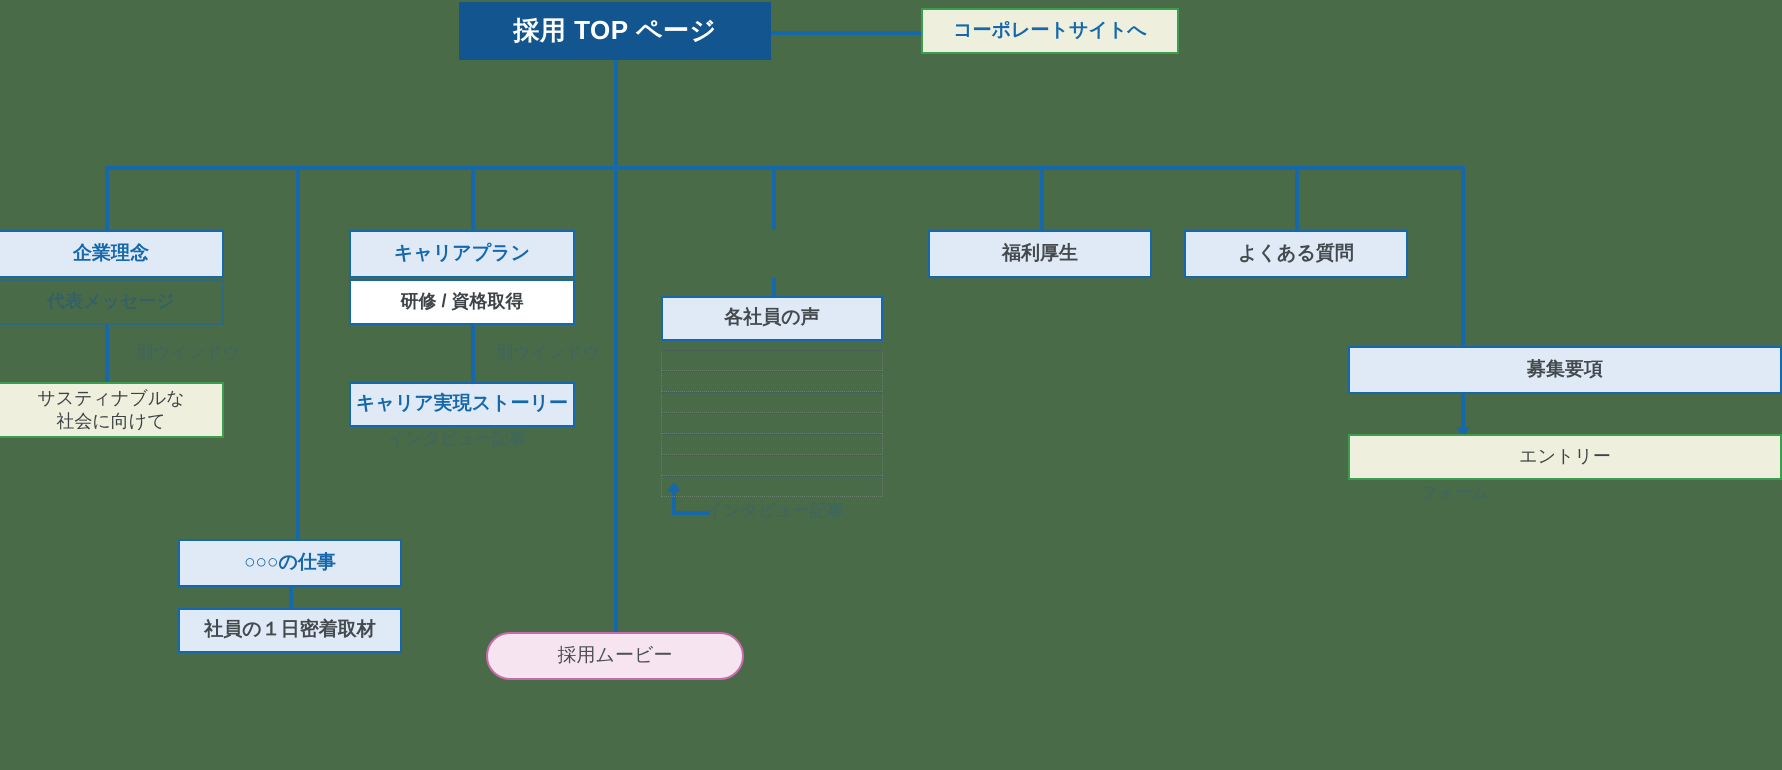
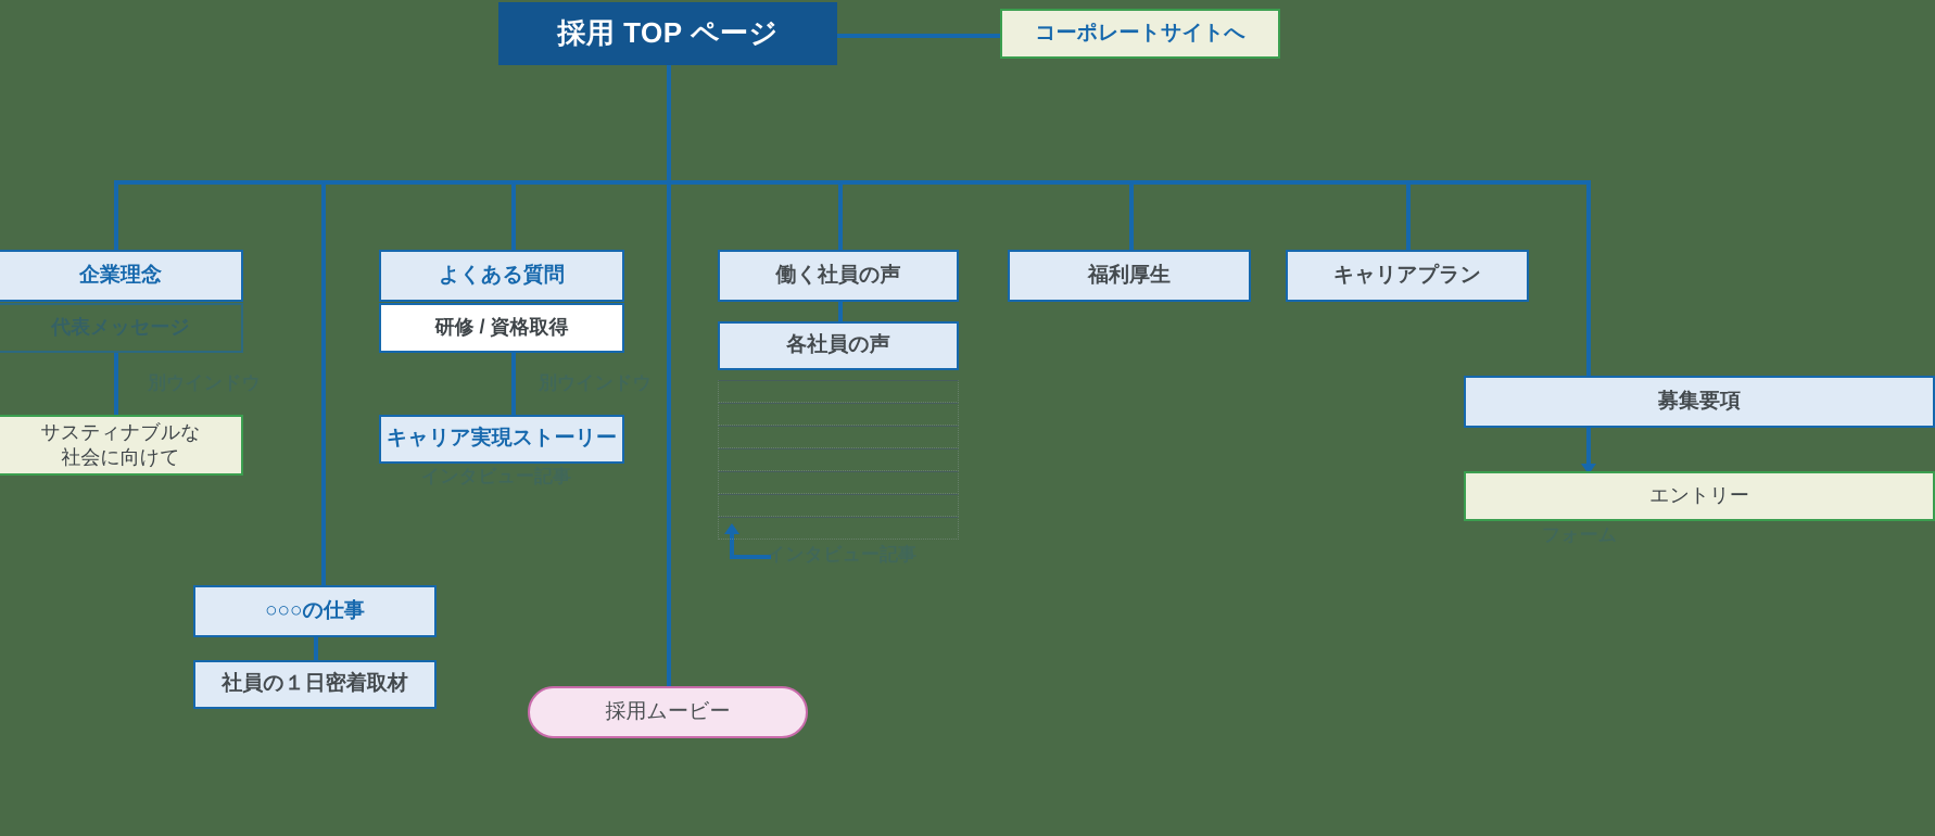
  採用 TOP ページ
  コーポレートサイトへ
  企業理念
  代表メッセージ
  サスティナブルな
  社会に向けて
- キャリアプラン
+ よくある質問
  研修 / 資格取得
  キャリア実現ストーリー
+ 働く社員の声
  各社員の声
  インタビュー記事
  福利厚生
- よくある質問
+ キャリアプラン
  募集要項
  エントリー
  ○○○の仕事
  社員の１日密着取材
  採用ムービー
